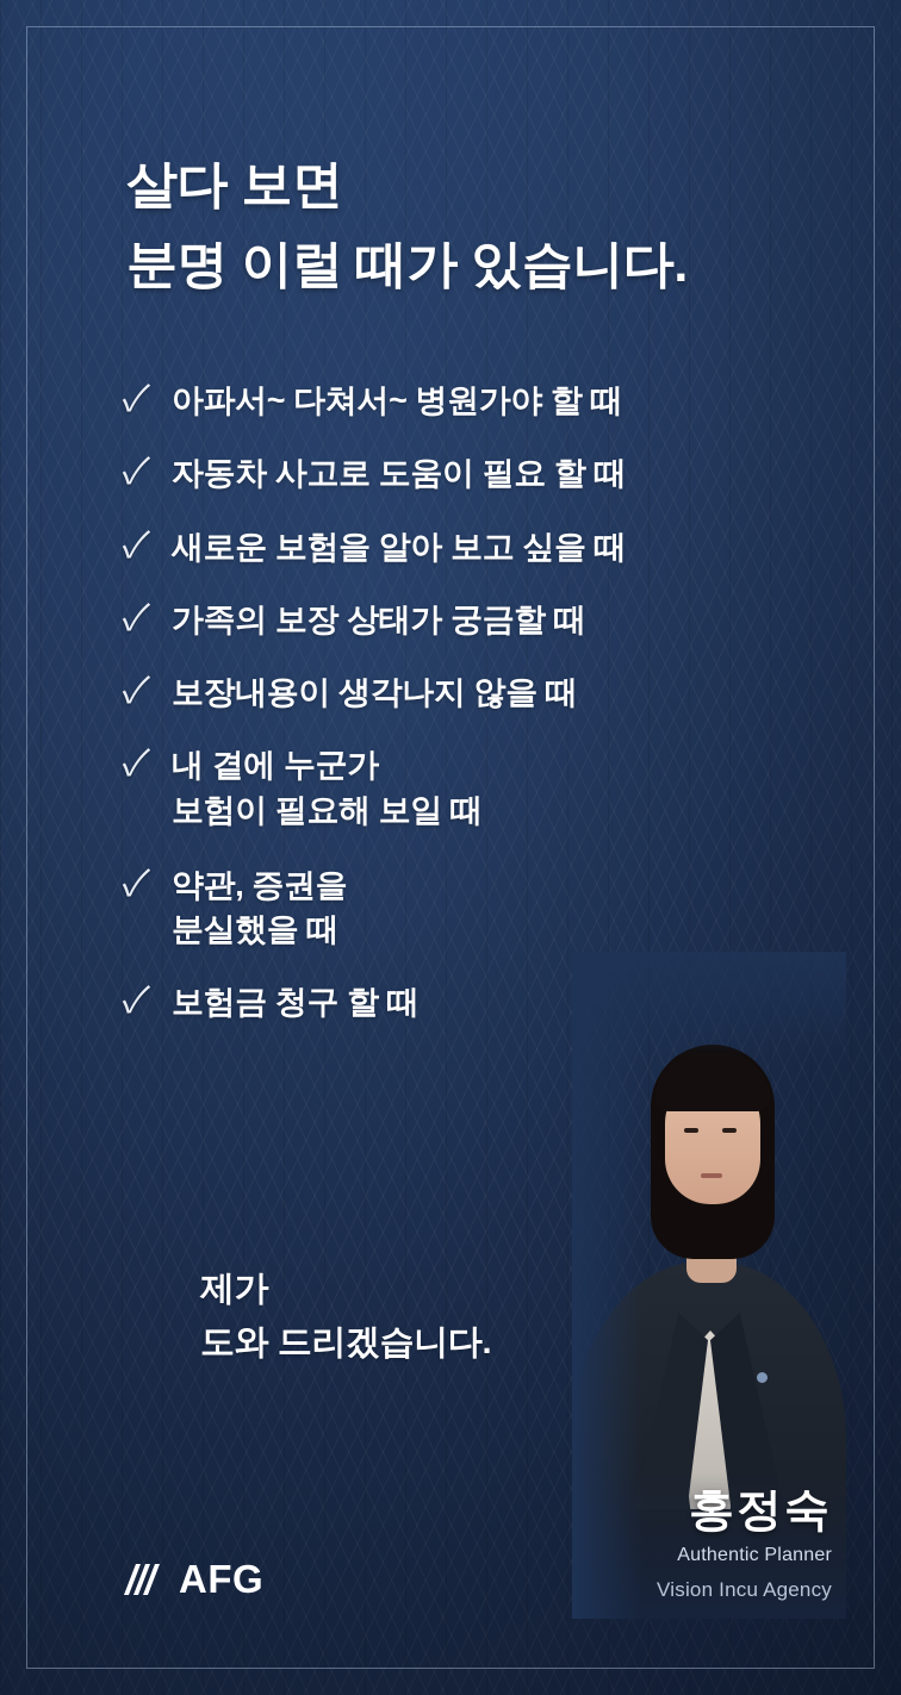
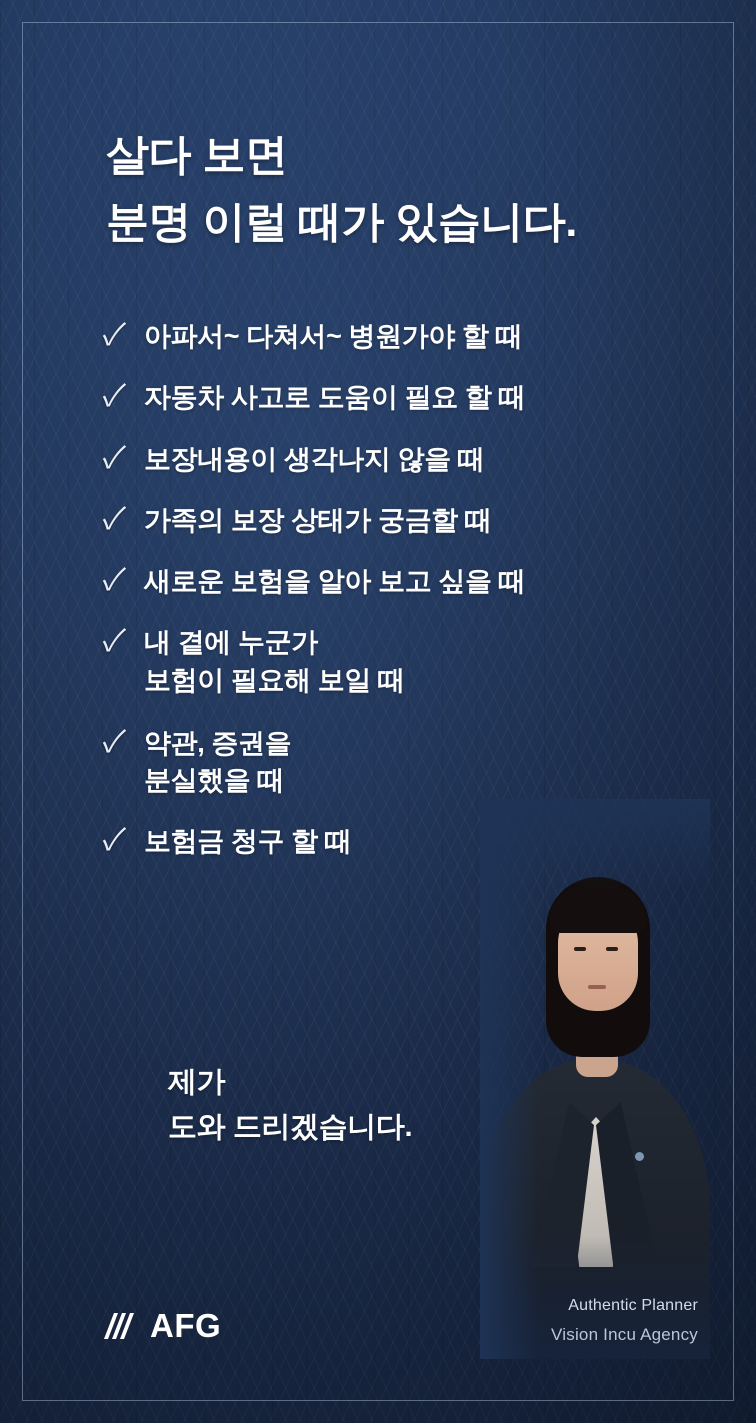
  살다 보면
  분명 이럴 때가 있습니다.
  아파서~ 다쳐서~ 병원가야 할 때
  자동차 사고로 도움이 필요 할 때
- 새로운 보험을 알아 보고 싶을 때
+ 보장내용이 생각나지 않을 때
  가족의 보장 상태가 궁금할 때
- 보장내용이 생각나지 않을 때
+ 새로운 보험을 알아 보고 싶을 때
  내 곁에 누군가
  보험이 필요해 보일 때
  약관, 증권을
  분실했을 때
  보험금 청구 할 때
  제가
  도와 드리겠습니다.
- 홍정숙
  Authentic Planner
  Vision Incu Agency
  AFG
